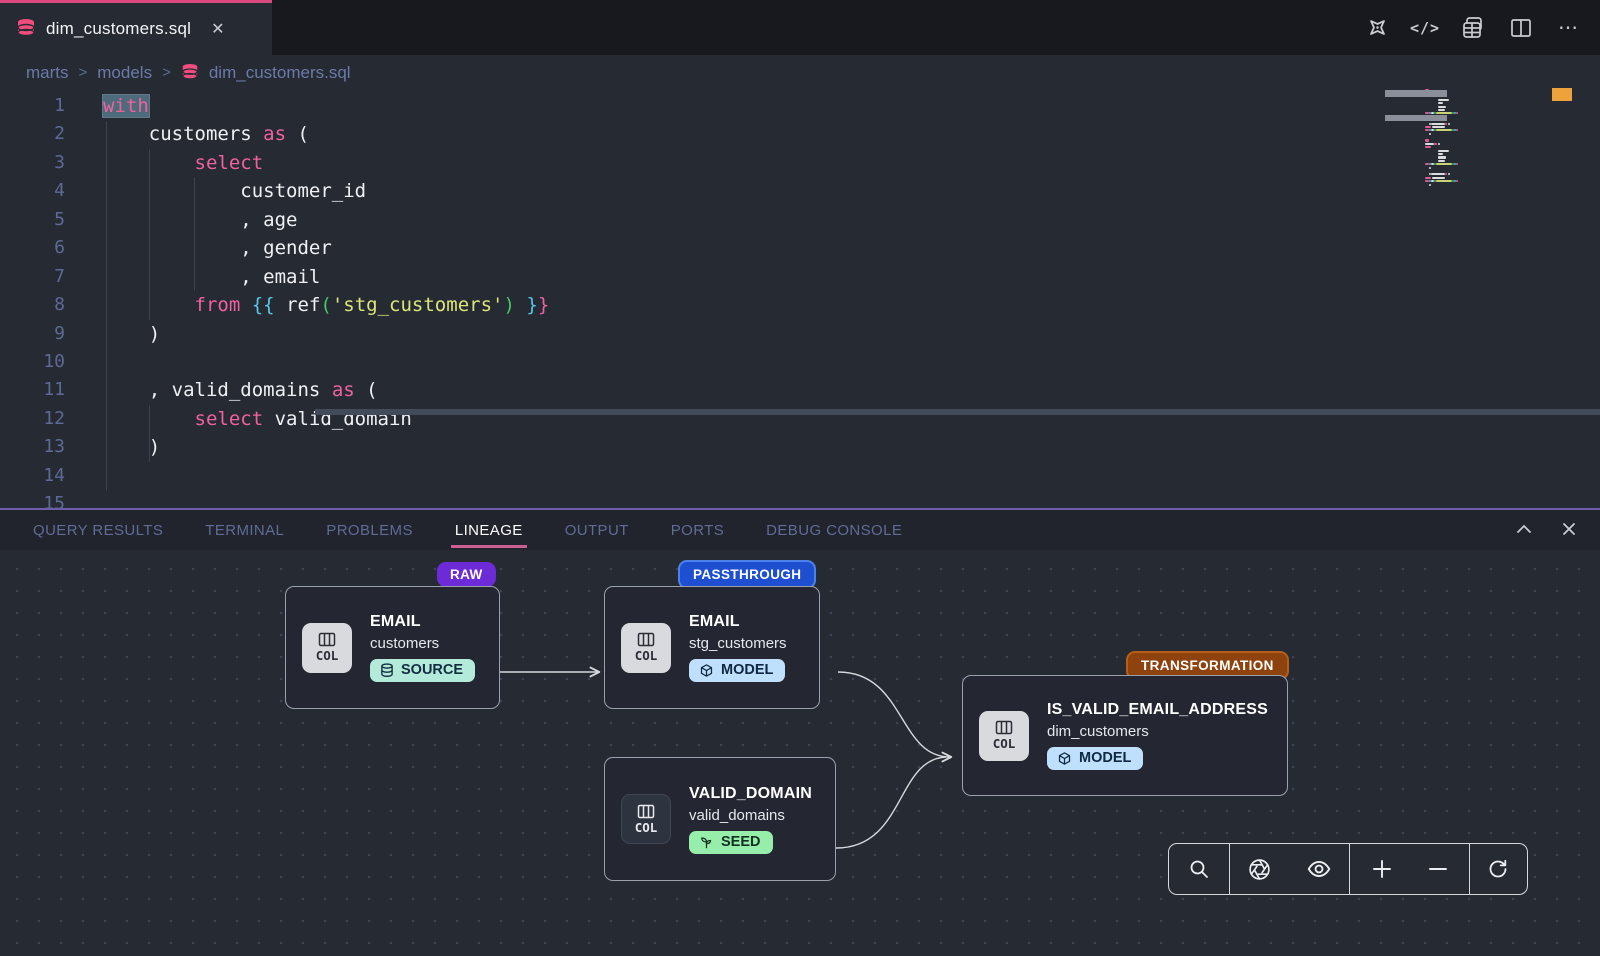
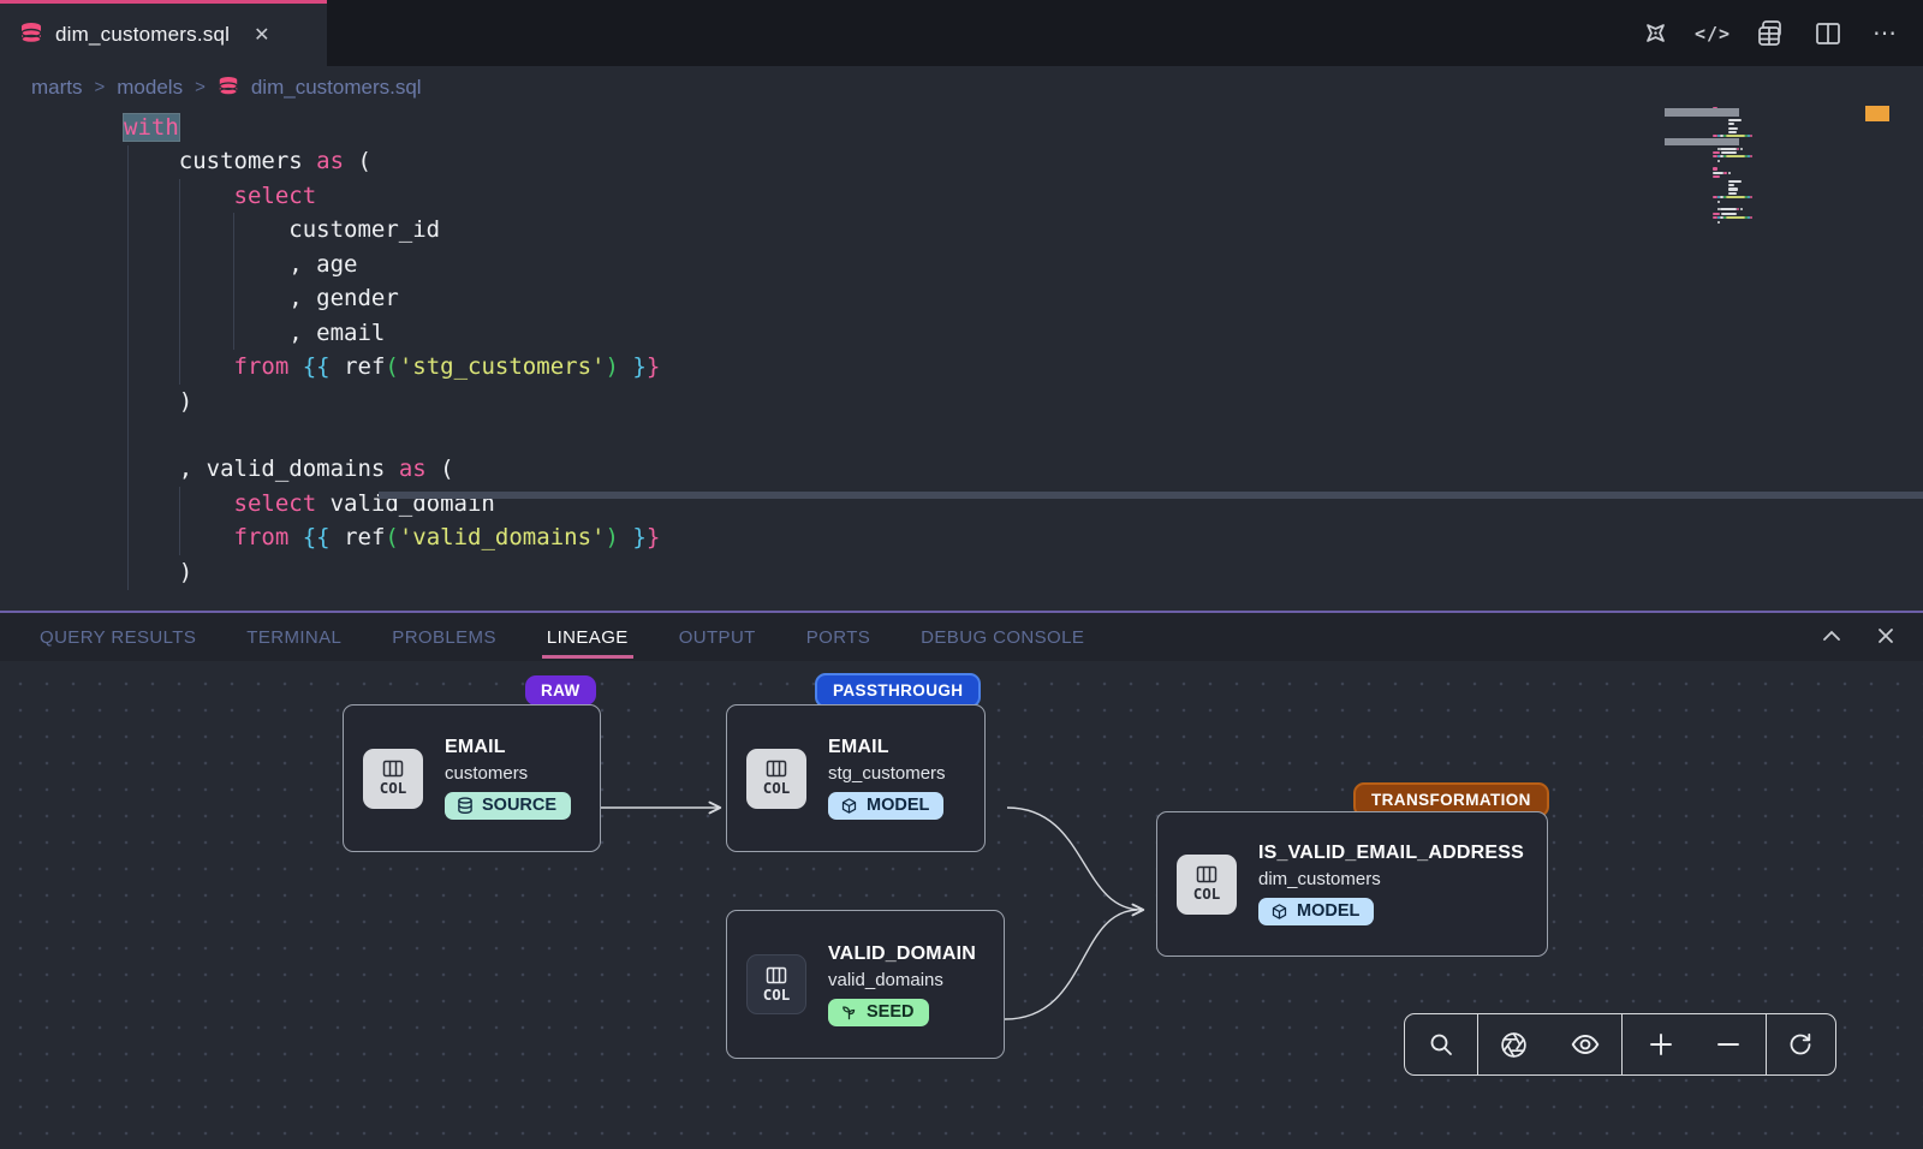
  dim_customers.sql
  ✕
  </>
  ⋯
  marts
  >
  models
  >
  dim_customers.sql
- 1
- 2
- 3
- 4
- 5
- 6
- 7
- 8
- 9
- 10
- 11
- 12
- 13
- 14
- 15
  with
  customers as (
  select
  customer_id
  , age
  , gender
  , email
  from {{ ref('stg_customers') }}
  )
  , valid_domains as (
  select valid_domain
+ from {{ ref('valid_domains') }}
  )
  QUERY RESULTS
  TERMINAL
  PROBLEMS
  LINEAGE
  OUTPUT
  PORTS
  DEBUG CONSOLE
  RAW
  COL
  EMAIL
  customers
  SOURCE
  PASSTHROUGH
  COL
  EMAIL
  stg_customers
  MODEL
  COL
  VALID_DOMAIN
  valid_domains
  SEED
  TRANSFORMATION
  COL
  IS_VALID_EMAIL_ADDRESS
  dim_customers
  MODEL
